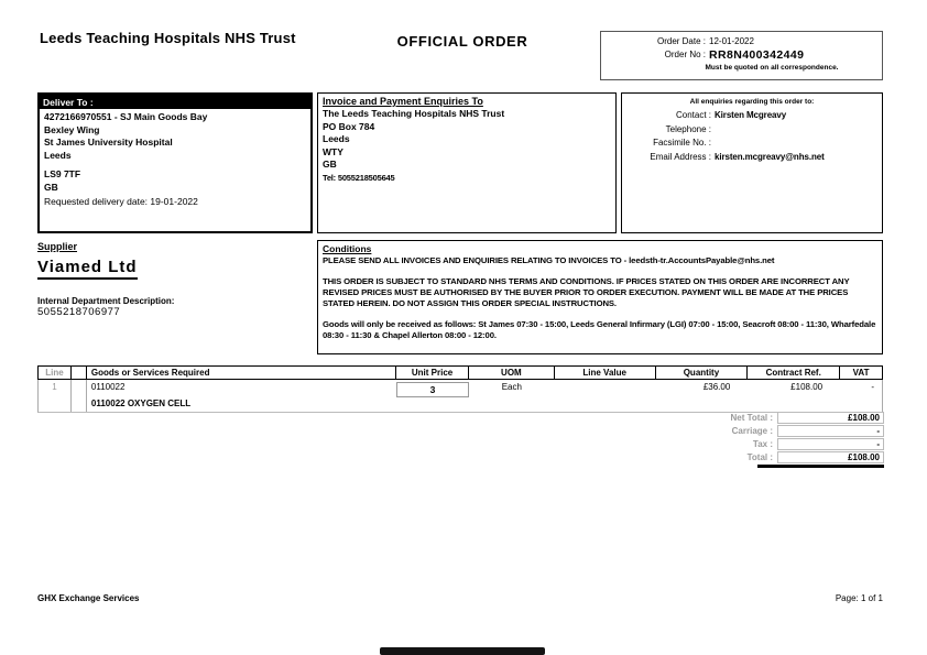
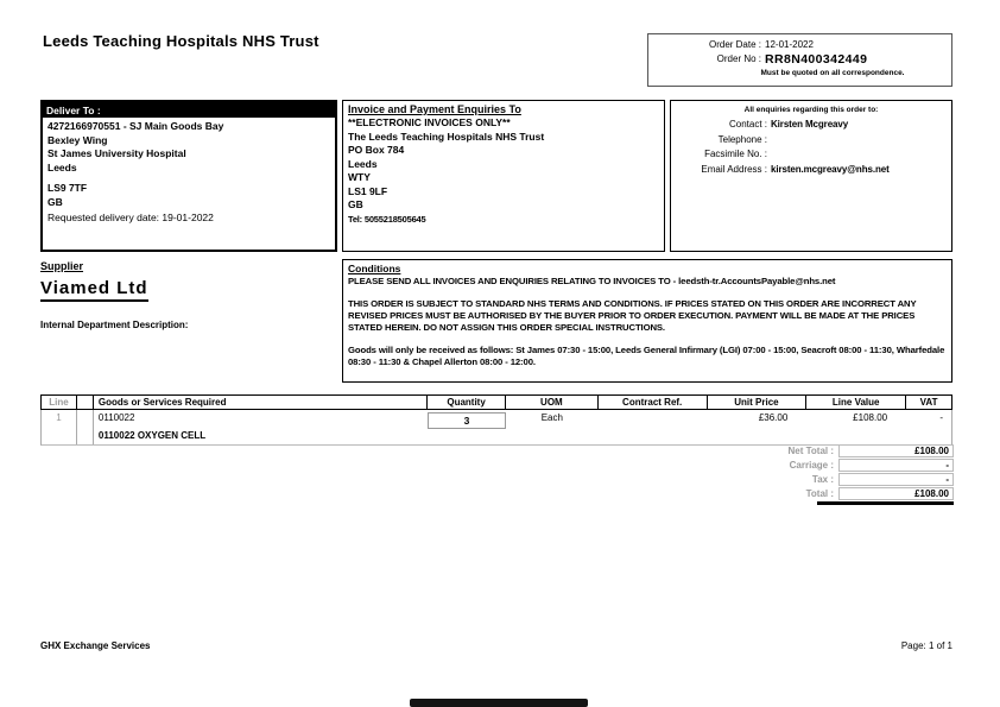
  Leeds Teaching Hospitals NHS Trust
- OFFICIAL ORDER
  Order Date :
  12-01-2022
  Order No :
  RR8N400342449
  Deliver To :
  4272166970551 - SJ Main Goods Bay
  Bexley Wing
  St James University Hospital
  Leeds
  LS9 7TF
  GB
  Requested delivery date: 19-01-2022
  Invoice and Payment Enquiries To
+ **ELECTRONIC INVOICES ONLY**
  The Leeds Teaching Hospitals NHS Trust
  PO Box 784
  Leeds
  WTY
+ LS1 9LF
  GB
  Tel: 5055218505645
  Contact :
  Kirsten Mcgreavy
  Telephone :
  Facsimile No. :
  Email Address :
  kirsten.mcgreavy@nhs.net
  Supplier
  Viamed Ltd
  Internal Department Description:
- 5055218706977
  Conditions
  PLEASE SEND ALL INVOICES AND ENQUIRIES RELATING TO INVOICES TO - leedsth-tr.AccountsPayable@nhs.net
  THIS ORDER IS SUBJECT TO STANDARD NHS TERMS AND CONDITIONS. IF PRICES STATED ON THIS ORDER ARE INCORRECT ANY REVISED PRICES MUST BE AUTHORISED BY THE BUYER PRIOR TO ORDER EXECUTION. PAYMENT WILL BE MADE AT THE PRICES STATED HEREIN. DO NOT ASSIGN THIS ORDER SPECIAL INSTRUCTIONS.
  Goods will only be received as follows: St James 07:30 - 15:00, Leeds General Infirmary (LGI) 07:00 - 15:00, Seacroft 08:00 - 11:30, Wharfedale 08:30 - 11:30 & Chapel Allerton 08:00 - 12:00.
  Line
  Goods or Services Required
- Unit Price
+ Quantity
  UOM
- Line Value
+ Contract Ref.
- Quantity
+ Unit Price
- Contract Ref.
+ Line Value
  VAT
  1
  0110022
  0110022 OXYGEN CELL
  3
  Each
  £36.00
  £108.00
  -
  Net Total :
  £108.00
  Carriage :
  -
  Tax :
  -
  Total :
  £108.00
  GHX Exchange Services
  Page: 1 of 1
